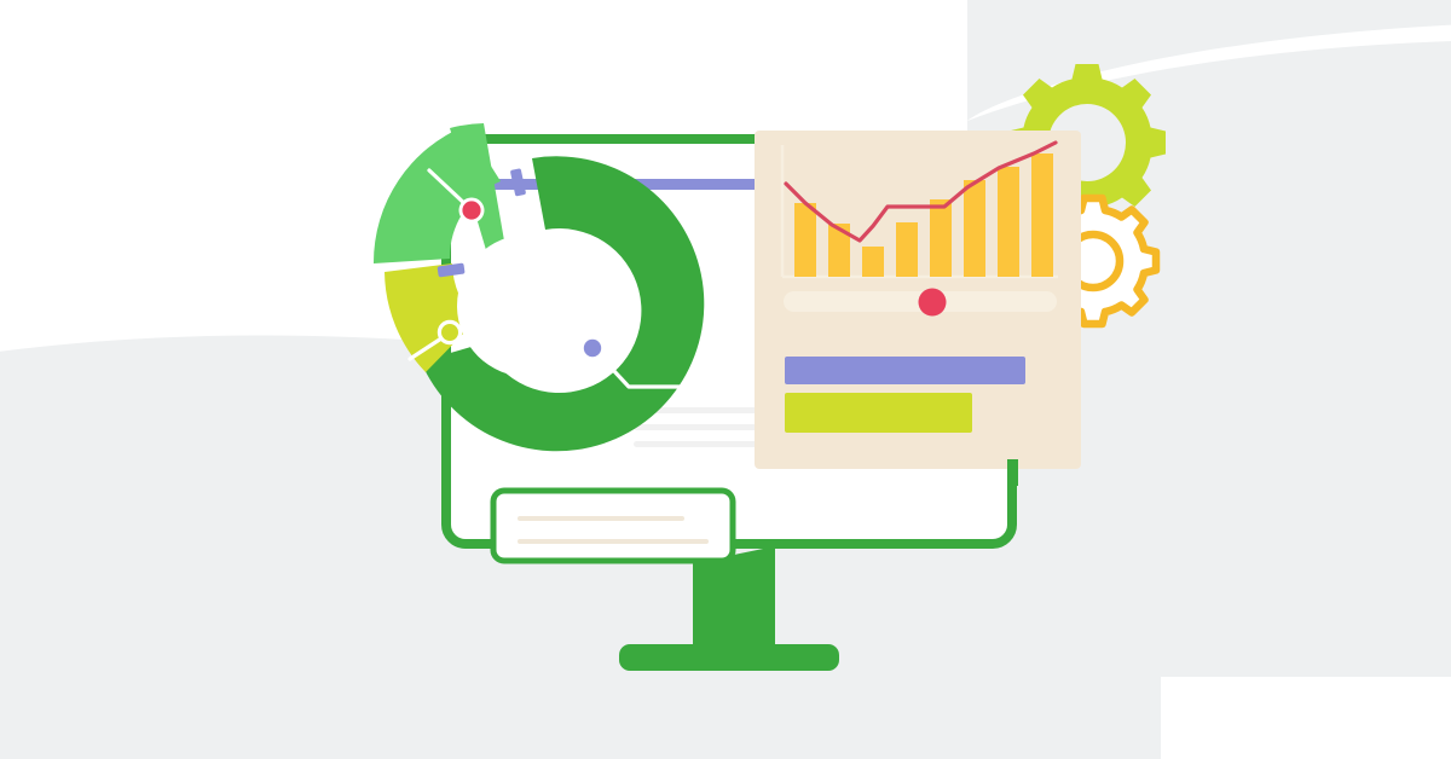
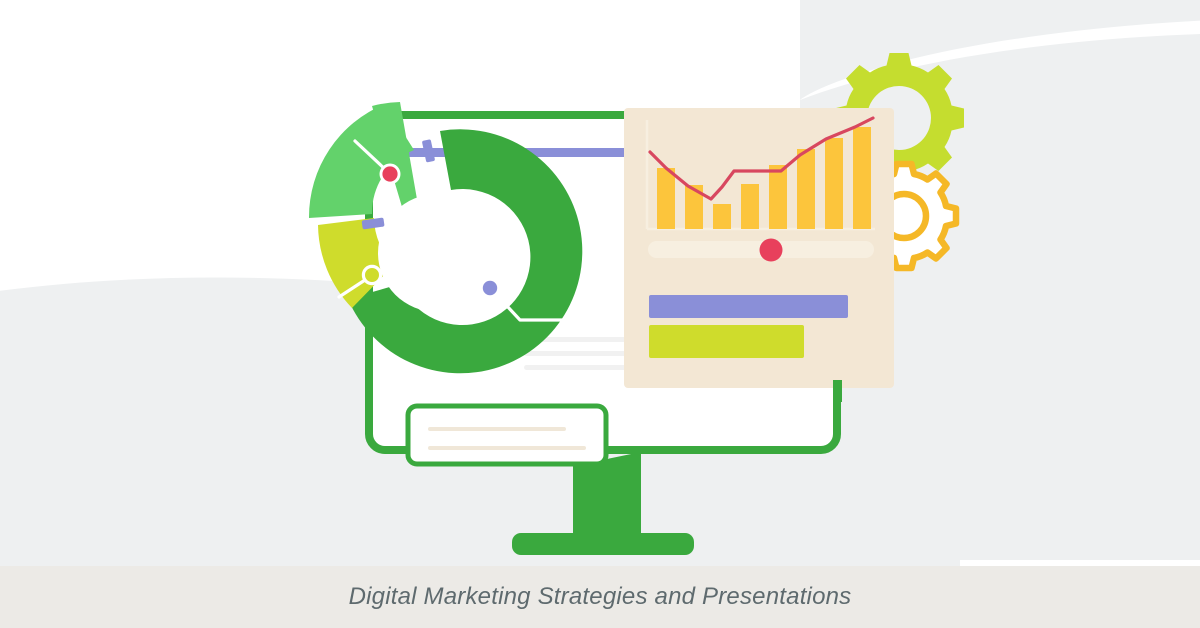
+ Digital Marketing Strategies and Presentations
